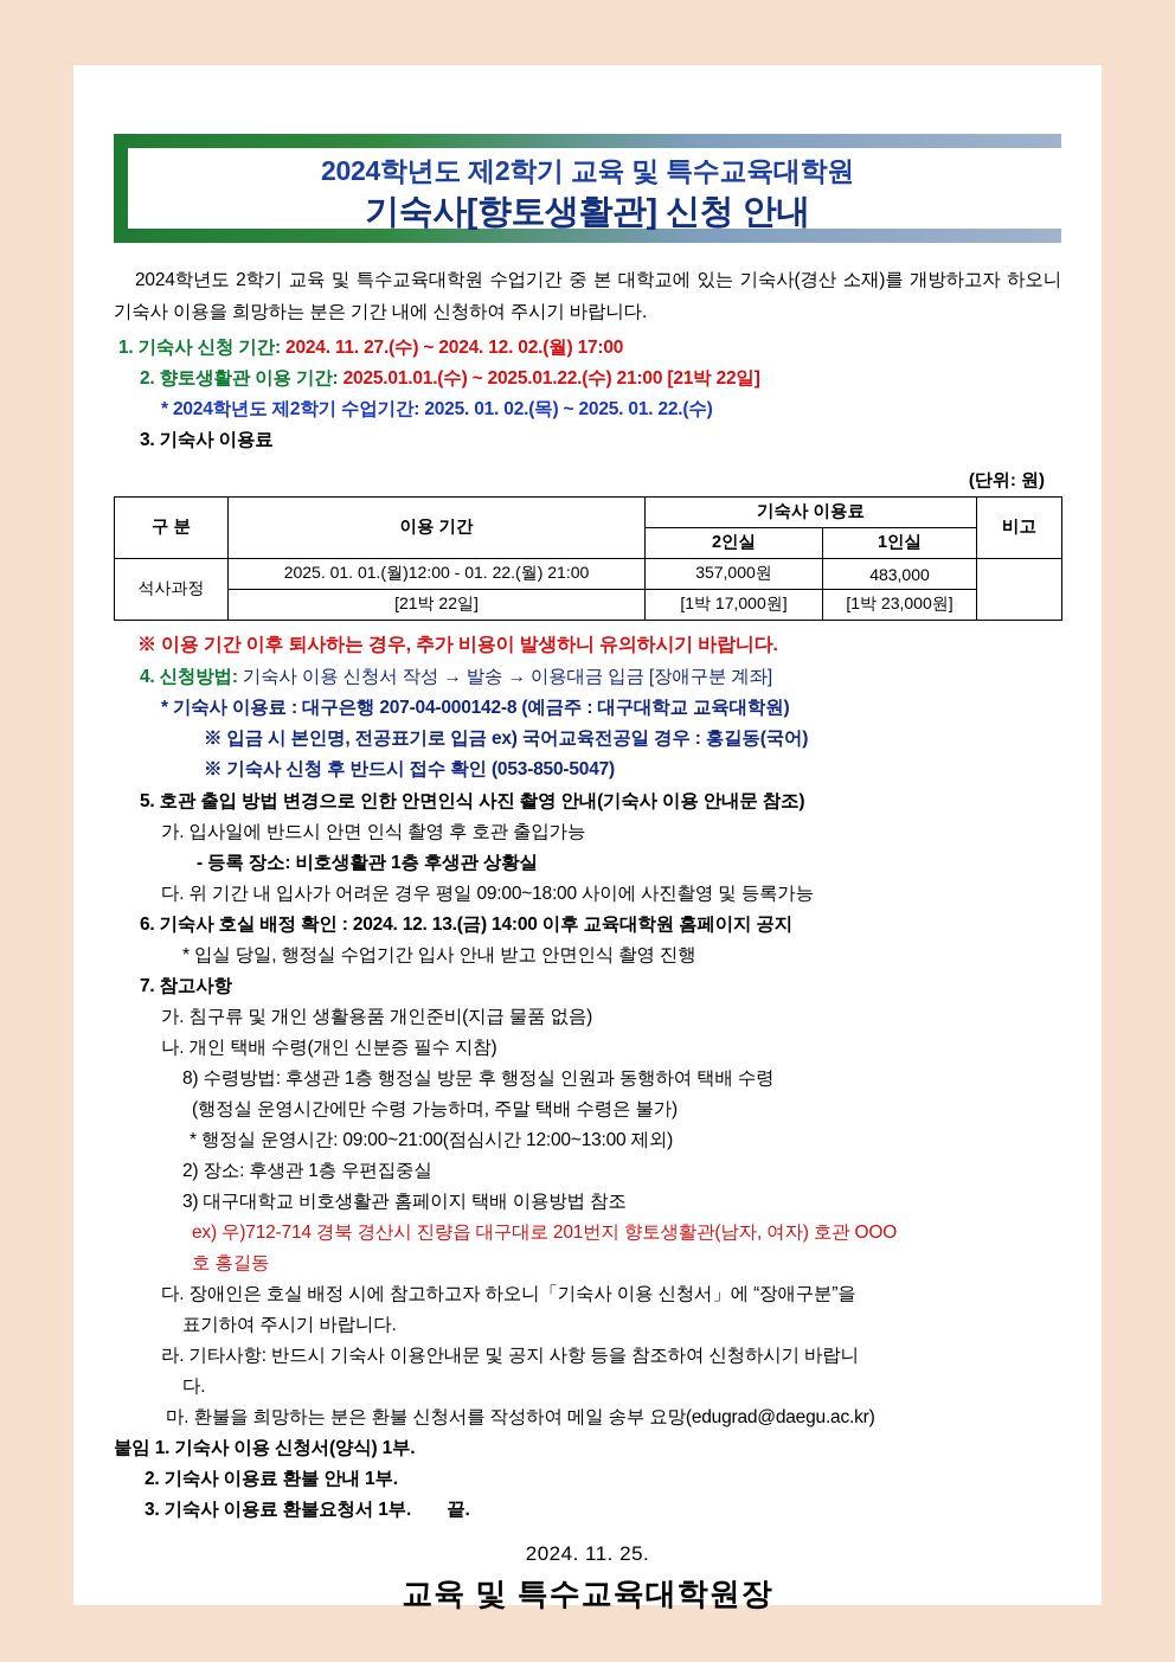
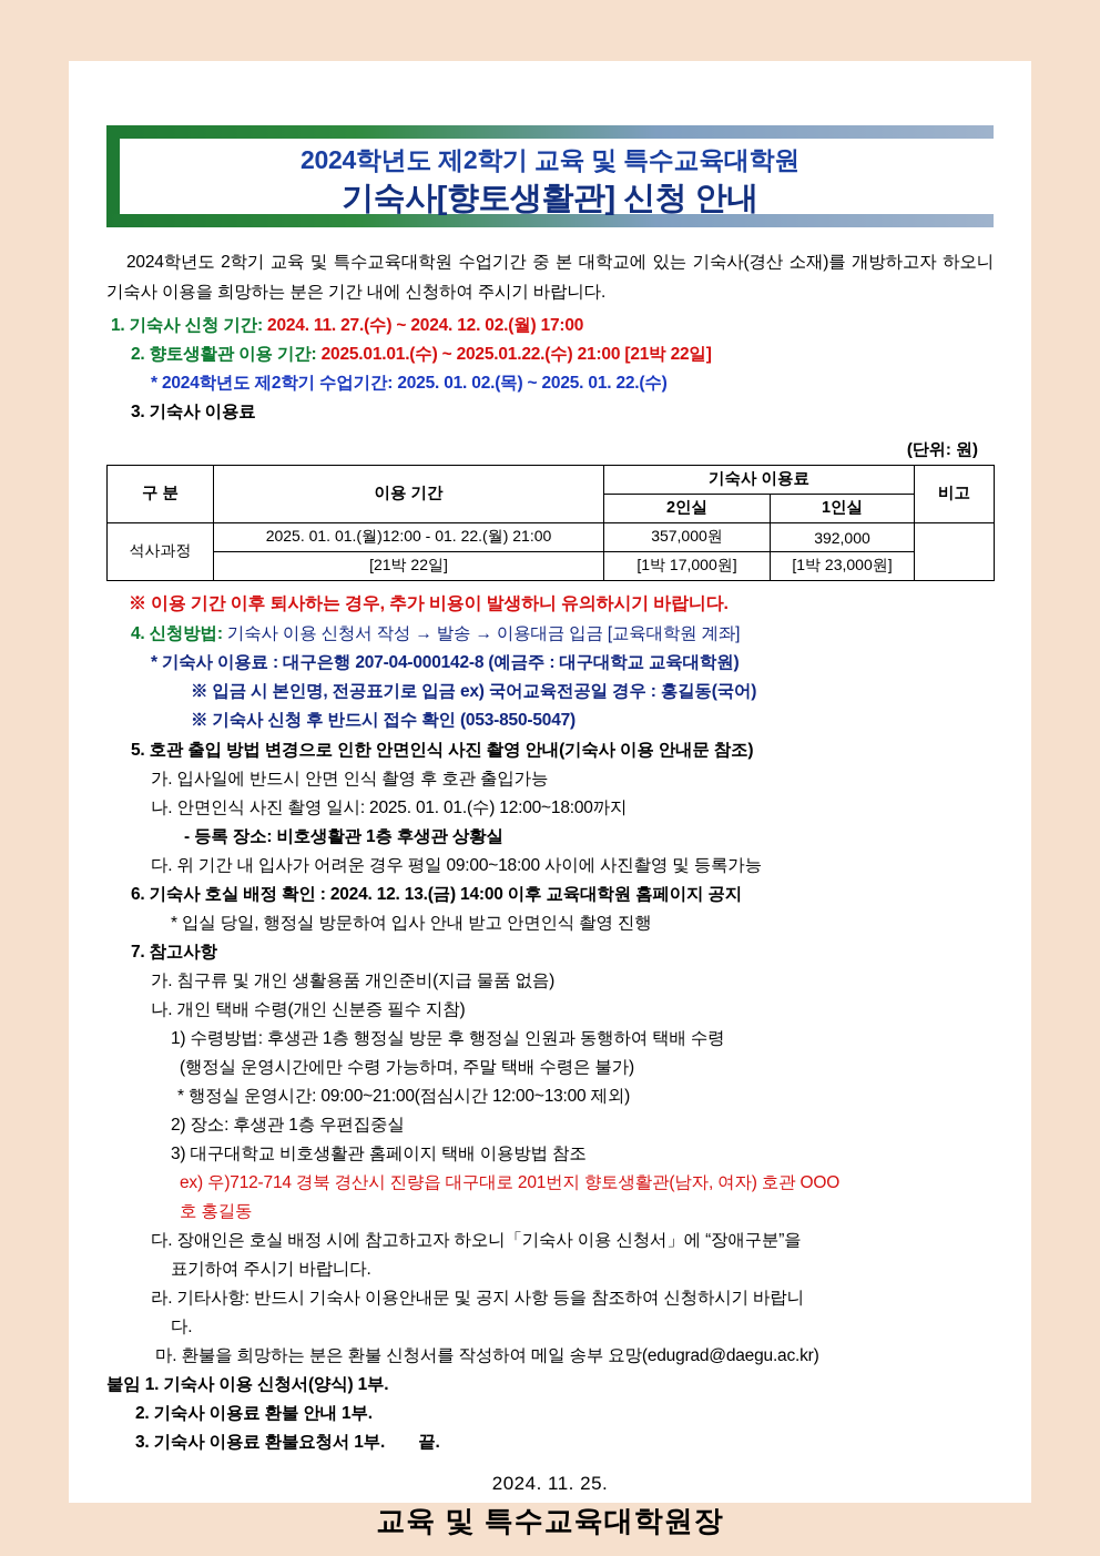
  2024학년도 제2학기 교육 및 특수교육대학원
  기숙사[향토생활관] 신청 안내
  2024학년도 2학기 교육 및 특수교육대학원 수업기간 중 본 대학교에 있는 기숙사(경산 소재)를 개방하고자 하오니 기숙사 이용을 희망하는 분은 기간 내에 신청하여 주시기 바랍니다.
  1. 기숙사 신청 기간: 2024. 11. 27.(수) ~ 2024. 12. 02.(월) 17:00
  2. 향토생활관 이용 기간: 2025.01.01.(수) ~ 2025.01.22.(수) 21:00 [21박 22일]
  * 2024학년도 제2학기 수업기간: 2025. 01. 02.(목) ~ 2025. 01. 22.(수)
  3. 기숙사 이용료
  (단위: 원)
  구 분	이용 기간	기숙사 이용료	비고
  2인실	1인실
- 석사과정	2025. 01. 01.(월)12:00 - 01. 22.(월) 21:00	357,000원	483,000
+ 석사과정	2025. 01. 01.(월)12:00 - 01. 22.(월) 21:00	357,000원	392,000
  [21박 22일]	[1박 17,000원]	[1박 23,000원]
  ※ 이용 기간 이후 퇴사하는 경우, 추가 비용이 발생하니 유의하시기 바랍니다.
- 4. 신청방법: 기숙사 이용 신청서 작성 → 발송 → 이용대금 입금 [장애구분 계좌]
+ 4. 신청방법: 기숙사 이용 신청서 작성 → 발송 → 이용대금 입금 [교육대학원 계좌]
  * 기숙사 이용료 : 대구은행 207-04-000142-8 (예금주 : 대구대학교 교육대학원)
  ※ 입금 시 본인명, 전공표기로 입금 ex) 국어교육전공일 경우 : 홍길동(국어)
  ※ 기숙사 신청 후 반드시 접수 확인 (053-850-5047)
  5. 호관 출입 방법 변경으로 인한 안면인식 사진 촬영 안내(기숙사 이용 안내문 참조)
  가. 입사일에 반드시 안면 인식 촬영 후 호관 출입가능
+ 나. 안면인식 사진 촬영 일시: 2025. 01. 01.(수) 12:00~18:00까지
  - 등록 장소: 비호생활관 1층 후생관 상황실
  다. 위 기간 내 입사가 어려운 경우 평일 09:00~18:00 사이에 사진촬영 및 등록가능
  6. 기숙사 호실 배정 확인 : 2024. 12. 13.(금) 14:00 이후 교육대학원 홈페이지 공지
- * 입실 당일, 행정실 수업기간 입사 안내 받고 안면인식 촬영 진행
+ * 입실 당일, 행정실 방문하여 입사 안내 받고 안면인식 촬영 진행
  7. 참고사항
  가. 침구류 및 개인 생활용품 개인준비(지급 물품 없음)
  나. 개인 택배 수령(개인 신분증 필수 지참)
- 8) 수령방법: 후생관 1층 행정실 방문 후 행정실 인원과 동행하여 택배 수령
+ 1) 수령방법: 후생관 1층 행정실 방문 후 행정실 인원과 동행하여 택배 수령
  (행정실 운영시간에만 수령 가능하며, 주말 택배 수령은 불가)
  * 행정실 운영시간: 09:00~21:00(점심시간 12:00~13:00 제외)
  2) 장소: 후생관 1층 우편집중실
  3) 대구대학교 비호생활관 홈페이지 택배 이용방법 참조
  ex) 우)712-714 경북 경산시 진량읍 대구대로 201번지 향토생활관(남자, 여자) 호관 OOO
  호 홍길동
  다. 장애인은 호실 배정 시에 참고하고자 하오니「기숙사 이용 신청서」에 “장애구분”을
  표기하여 주시기 바랍니다.
  라. 기타사항: 반드시 기숙사 이용안내문 및 공지 사항 등을 참조하여 신청하시기 바랍니
  다.
  마. 환불을 희망하는 분은 환불 신청서를 작성하여 메일 송부 요망(edugrad@daegu.ac.kr)
  붙임 1. 기숙사 이용 신청서(양식) 1부.
  2. 기숙사 이용료 환불 안내 1부.
  3. 기숙사 이용료 환불요청서 1부. 끝.
  2024. 11. 25.
  교육 및 특수교육대학원장
